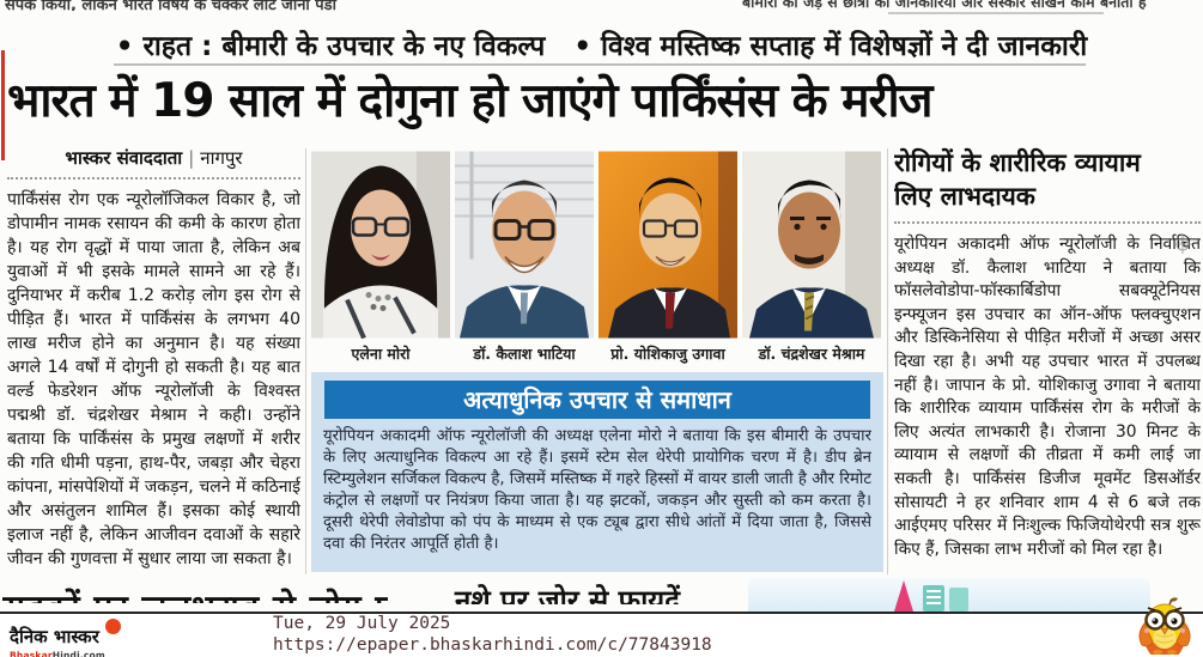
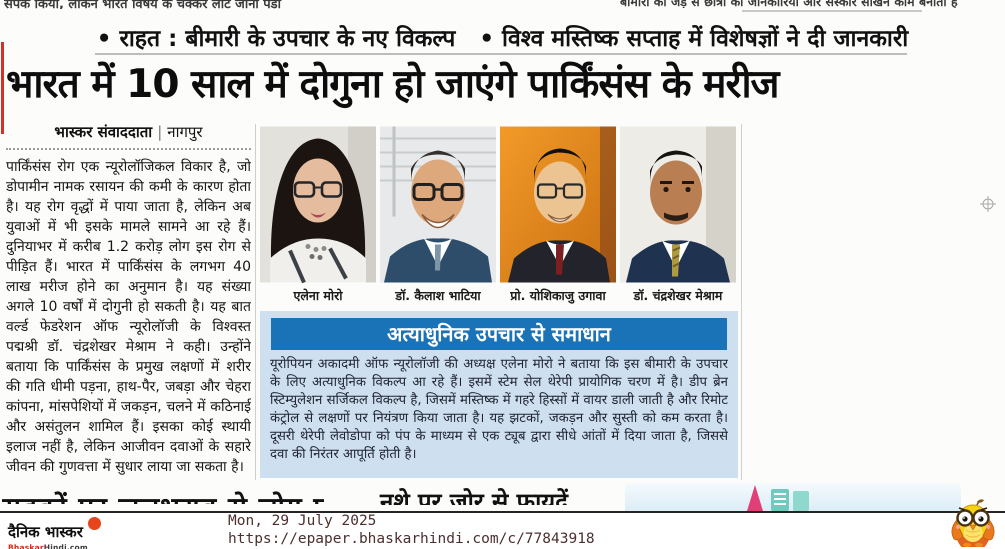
  संपर्क किया, लेकिन भारत विषय के चक्कर लौट जाना पड़ा
  बीमारी की जड़ से छात्रों को जानकारियां और संस्कार सीखने काम बनाती है
  • राहत : बीमारी के उपचार के नए विकल्प • विश्व मस्तिष्क सप्ताह में विशेषज्ञों ने दी जानकारी
- भारत में 19 साल में दोगुना हो जाएंगे पार्किंसंस के मरीज
+ भारत में 10 साल में दोगुना हो जाएंगे पार्किंसंस के मरीज
  भास्कर संवाददाता | नागपुर
- पार्किंसंस रोग एक न्यूरोलॉजिकल विकार है, जो डोपामीन नामक रसायन की कमी के कारण होता है। यह रोग वृद्धों में पाया जाता है, लेकिन अब युवाओं में भी इसके मामले सामने आ रहे हैं। दुनियाभर में करीब 1.2 करोड़ लोग इस रोग से पीड़ित हैं। भारत में पार्किंसंस के लगभग 40 लाख मरीज होने का अनुमान है। यह संख्या अगले 14 वर्षों में दोगुनी हो सकती है। यह बात वर्ल्ड फेडरेशन ऑफ न्यूरोलॉजी के विश्वस्त पद्मश्री डॉ. चंद्रशेखर मेश्राम ने कही। उन्होंने बताया कि पार्किंसंस के प्रमुख लक्षणों में शरीर की गति धीमी पड़ना, हाथ-पैर, जबड़ा और चेहरा कांपना, मांसपेशियों में जकड़न, चलने में कठिनाई और असंतुलन शामिल हैं। इसका कोई स्थायी इलाज नहीं है, लेकिन आजीवन दवाओं के सहारे जीवन की गुणवत्ता में सुधार लाया जा सकता है।
+ पार्किंसंस रोग एक न्यूरोलॉजिकल विकार है, जो डोपामीन नामक रसायन की कमी के कारण होता है। यह रोग वृद्धों में पाया जाता है, लेकिन अब युवाओं में भी इसके मामले सामने आ रहे हैं। दुनियाभर में करीब 1.2 करोड़ लोग इस रोग से पीड़ित हैं। भारत में पार्किंसंस के लगभग 40 लाख मरीज होने का अनुमान है। यह संख्या अगले 10 वर्षों में दोगुनी हो सकती है। यह बात वर्ल्ड फेडरेशन ऑफ न्यूरोलॉजी के विश्वस्त पद्मश्री डॉ. चंद्रशेखर मेश्राम ने कही। उन्होंने बताया कि पार्किंसंस के प्रमुख लक्षणों में शरीर की गति धीमी पड़ना, हाथ-पैर, जबड़ा और चेहरा कांपना, मांसपेशियों में जकड़न, चलने में कठिनाई और असंतुलन शामिल हैं। इसका कोई स्थायी इलाज नहीं है, लेकिन आजीवन दवाओं के सहारे जीवन की गुणवत्ता में सुधार लाया जा सकता है।
  एलेना मोरो
  डॉ. कैलाश भाटिया
  प्रो. योशिकाजु उगावा
  डॉ. चंद्रशेखर मेश्राम
  अत्याधुनिक उपचार से समाधान
  यूरोपियन अकादमी ऑफ न्यूरोलॉजी की अध्यक्ष एलेना मोरो ने बताया कि इस बीमारी के उपचार के लिए अत्याधुनिक विकल्प आ रहे हैं। इसमें स्टेम सेल थेरेपी प्रायोगिक चरण में है। डीप ब्रेन स्टिम्युलेशन सर्जिकल विकल्प है, जिसमें मस्तिष्क में गहरे हिस्सों में वायर डाली जाती है और रिमोट कंट्रोल से लक्षणों पर नियंत्रण किया जाता है। यह झटकों, जकड़न और सुस्ती को कम करता है। दूसरी थेरेपी लेवोडोपा को पंप के माध्यम से एक ट्यूब द्वारा सीधे आंतों में दिया जाता है, जिससे दवा की निरंतर आपूर्ति होती है।
- रोगियों के शारीरिक व्यायाम
- लिए लाभदायक
- यूरोपियन अकादमी ऑफ न्यूरोलॉजी के निर्वाचित अध्यक्ष डॉ. कैलाश भाटिया ने बताया कि फॉसलेवोडोपा-फॉस्कार्बिडोपा सबक्यूटेनियस इन्फ्यूजन इस उपचार का ऑन-ऑफ फ्लक्चुएशन और डिस्किनेसिया से पीड़ित मरीजों में अच्छा असर दिखा रहा है। अभी यह उपचार भारत में उपलब्ध नहीं है। जापान के प्रो. योशिकाजु उगावा ने बताया कि शारीरिक व्यायाम पार्किंसंस रोग के मरीजों के लिए अत्यंत लाभकारी है। रोजाना 30 मिनट के व्यायाम से लक्षणों की तीव्रता में कमी लाई जा सकती है। पार्किंसंस डिजीज मूवमेंट डिसऑर्डर सोसायटी ने हर शनिवार शाम 4 से 6 बजे तक आईएमए परिसर में निःशुल्क फिजियोथेरपी सत्र शुरू किए हैं, जिसका लाभ मरीजों को मिल रहा है।
  नशे पर जोर से फायदें
  दैनिक भास्कर
  BhaskarHindi.com
- Tue, 29 July 2025
+ Mon, 29 July 2025
  https://epaper.bhaskarhindi.com/c/77843918
